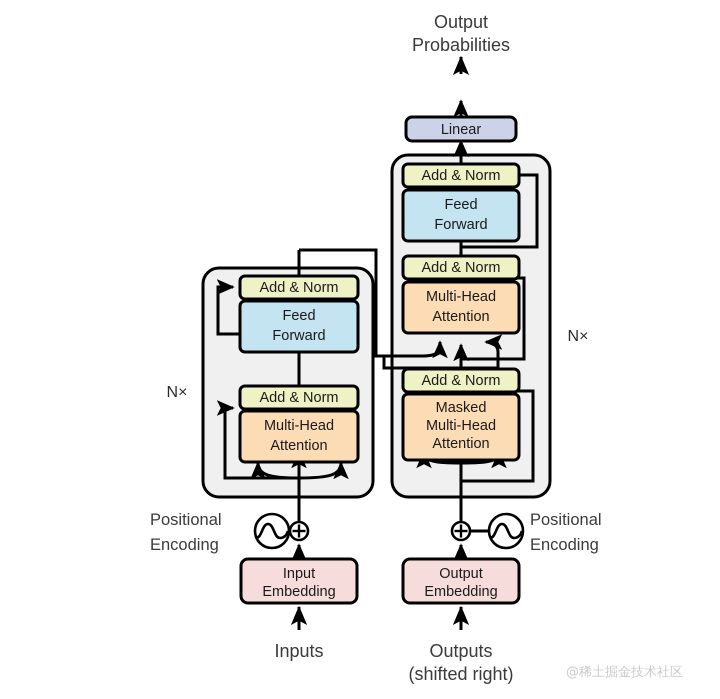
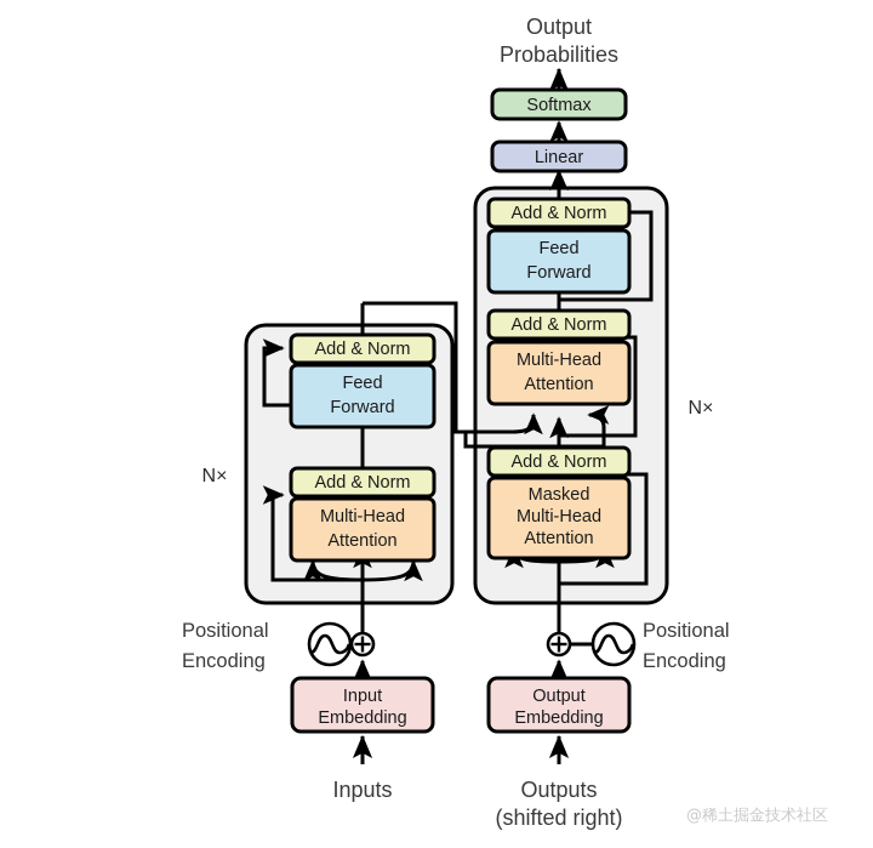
  Add & Norm
  Feed
  Forward
  Add & Norm
  Multi-Head
  Attention
  N×
  Add & Norm
  Feed
  Forward
  Add & Norm
  Multi-Head
  Attention
  Add & Norm
  Masked
  Multi-Head
  Attention
  N×
  Linear
+ Softmax
  Output
  Probabilities
  Positional
  Encoding
  Input
  Embedding
  Inputs
  Positional
  Encoding
  Output
  Embedding
  Outputs
  (shifted right)
  @稀土掘金技术社区
